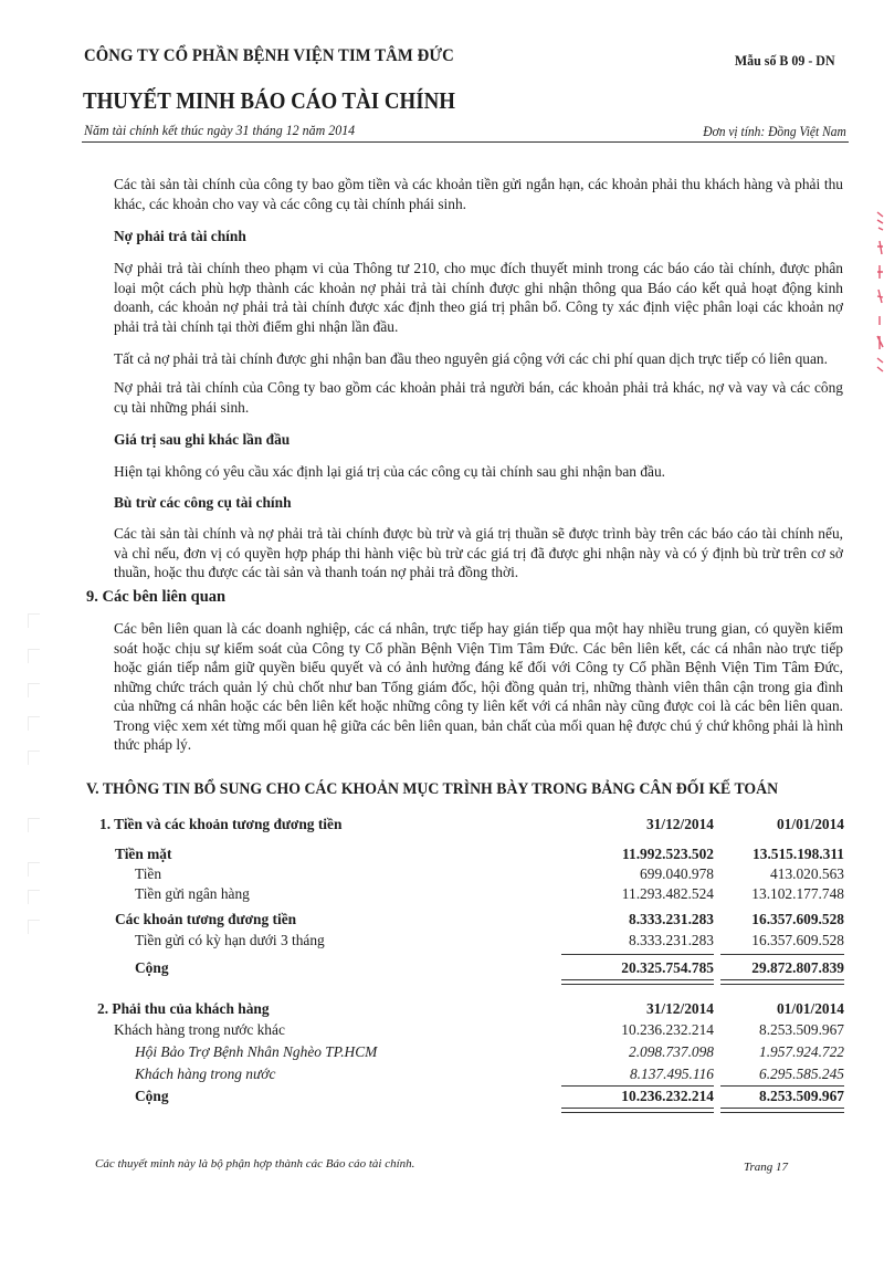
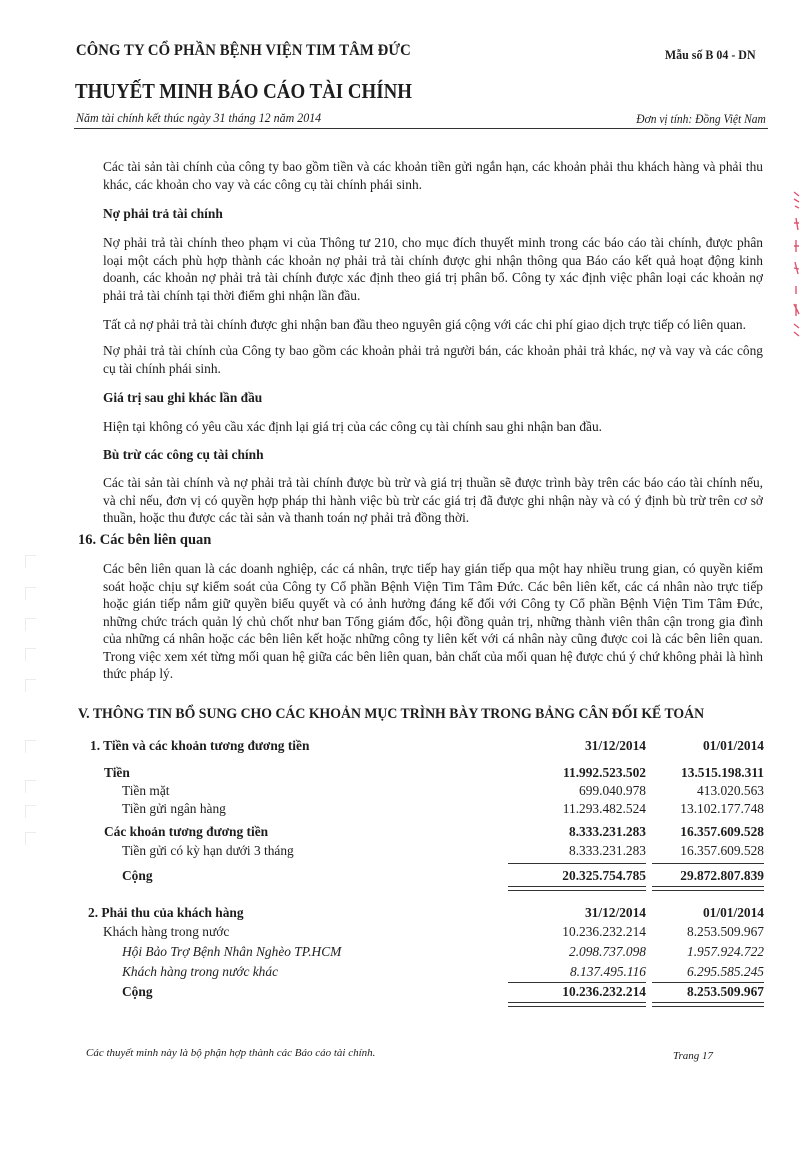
  CÔNG TY CỔ PHẦN BỆNH VIỆN TIM TÂM ĐỨC
- Mẫu số B 09 - DN
+ Mẫu số B 04 - DN
  THUYẾT MINH BÁO CÁO TÀI CHÍNH
  Năm tài chính kết thúc ngày 31 tháng 12 năm 2014
  Đơn vị tính: Đồng Việt Nam
  Các tài sản tài chính của công ty bao gồm tiền và các khoản tiền gửi ngắn hạn, các khoản phải thu khách hàng và phải thu khác, các khoản cho vay và các công cụ tài chính phái sinh.
  Nợ phải trả tài chính
  Nợ phải trả tài chính theo phạm vi của Thông tư 210, cho mục đích thuyết minh trong các báo cáo tài chính, được phân loại một cách phù hợp thành các khoản nợ phải trả tài chính được ghi nhận thông qua Báo cáo kết quả hoạt động kinh doanh, các khoản nợ phải trả tài chính được xác định theo giá trị phân bổ. Công ty xác định việc phân loại các khoản nợ phải trả tài chính tại thời điểm ghi nhận lần đầu.
- Tất cả nợ phải trả tài chính được ghi nhận ban đầu theo nguyên giá cộng với các chi phí quan dịch trực tiếp có liên quan.
+ Tất cả nợ phải trả tài chính được ghi nhận ban đầu theo nguyên giá cộng với các chi phí giao dịch trực tiếp có liên quan.
- Nợ phải trả tài chính của Công ty bao gồm các khoản phải trả người bán, các khoản phải trả khác, nợ và vay và các công cụ tài những phái sinh.
+ Nợ phải trả tài chính của Công ty bao gồm các khoản phải trả người bán, các khoản phải trả khác, nợ và vay và các công cụ tài chính phái sinh.
  Giá trị sau ghi khác lần đầu
  Hiện tại không có yêu cầu xác định lại giá trị của các công cụ tài chính sau ghi nhận ban đầu.
  Bù trừ các công cụ tài chính
  Các tài sản tài chính và nợ phải trả tài chính được bù trừ và giá trị thuần sẽ được trình bày trên các báo cáo tài chính nếu, và chỉ nếu, đơn vị có quyền hợp pháp thi hành việc bù trừ các giá trị đã được ghi nhận này và có ý định bù trừ trên cơ sở thuần, hoặc thu được các tài sản và thanh toán nợ phải trả đồng thời.
- 9. Các bên liên quan
+ 16. Các bên liên quan
  Các bên liên quan là các doanh nghiệp, các cá nhân, trực tiếp hay gián tiếp qua một hay nhiều trung gian, có quyền kiểm soát hoặc chịu sự kiểm soát của Công ty Cổ phần Bệnh Viện Tim Tâm Đức. Các bên liên kết, các cá nhân nào trực tiếp hoặc gián tiếp nắm giữ quyền biểu quyết và có ảnh hưởng đáng kể đối với Công ty Cổ phần Bệnh Viện Tim Tâm Đức, những chức trách quản lý chủ chốt như ban Tổng giám đốc, hội đồng quản trị, những thành viên thân cận trong gia đình của những cá nhân hoặc các bên liên kết hoặc những công ty liên kết với cá nhân này cũng được coi là các bên liên quan. Trong việc xem xét từng mối quan hệ giữa các bên liên quan, bản chất của mối quan hệ được chú ý chứ không phải là hình thức pháp lý.
  V. THÔNG TIN BỔ SUNG CHO CÁC KHOẢN MỤC TRÌNH BÀY TRONG BẢNG CÂN ĐỐI KẾ TOÁN
  1. Tiền và các khoản tương đương tiền
  31/12/2014
  01/01/2014
- Tiền mặt
+ Tiền
  11.992.523.502
  13.515.198.311
- Tiền
+ Tiền mặt
  699.040.978
  413.020.563
  Tiền gửi ngân hàng
  11.293.482.524
  13.102.177.748
  Các khoản tương đương tiền
  8.333.231.283
  16.357.609.528
  Tiền gửi có kỳ hạn dưới 3 tháng
  8.333.231.283
  16.357.609.528
  Cộng
  20.325.754.785
  29.872.807.839
  2. Phải thu của khách hàng
  31/12/2014
  01/01/2014
- Khách hàng trong nước khác
+ Khách hàng trong nước
  10.236.232.214
  8.253.509.967
  Hội Bảo Trợ Bệnh Nhân Nghèo TP.HCM
  2.098.737.098
  1.957.924.722
- Khách hàng trong nước
+ Khách hàng trong nước khác
  8.137.495.116
  6.295.585.245
  Cộng
  10.236.232.214
  8.253.509.967
  Các thuyết minh này là bộ phận hợp thành các Báo cáo tài chính.
  Trang 17
